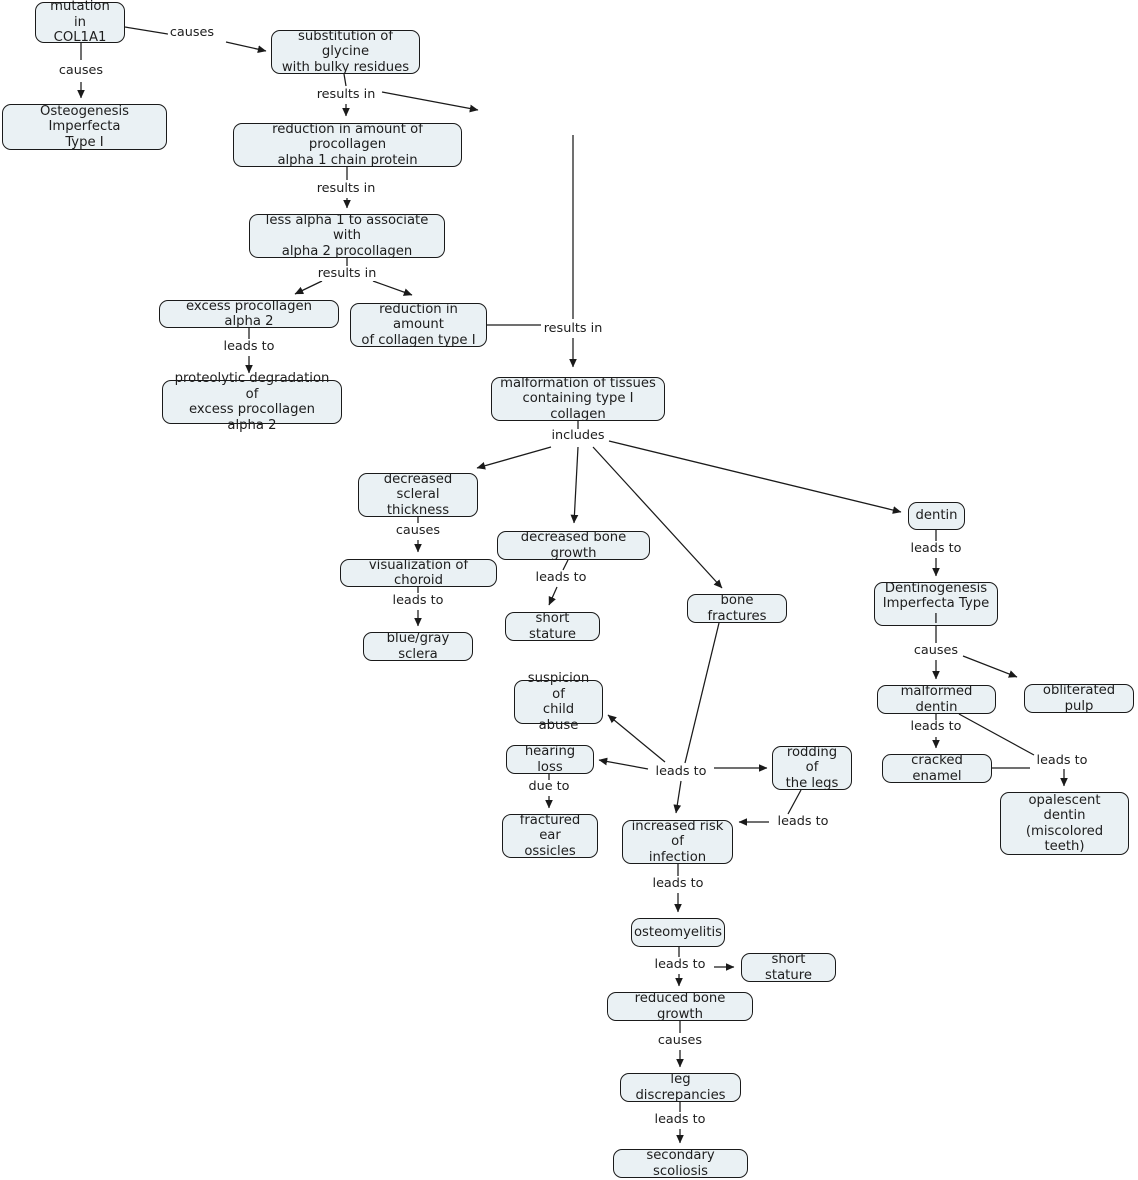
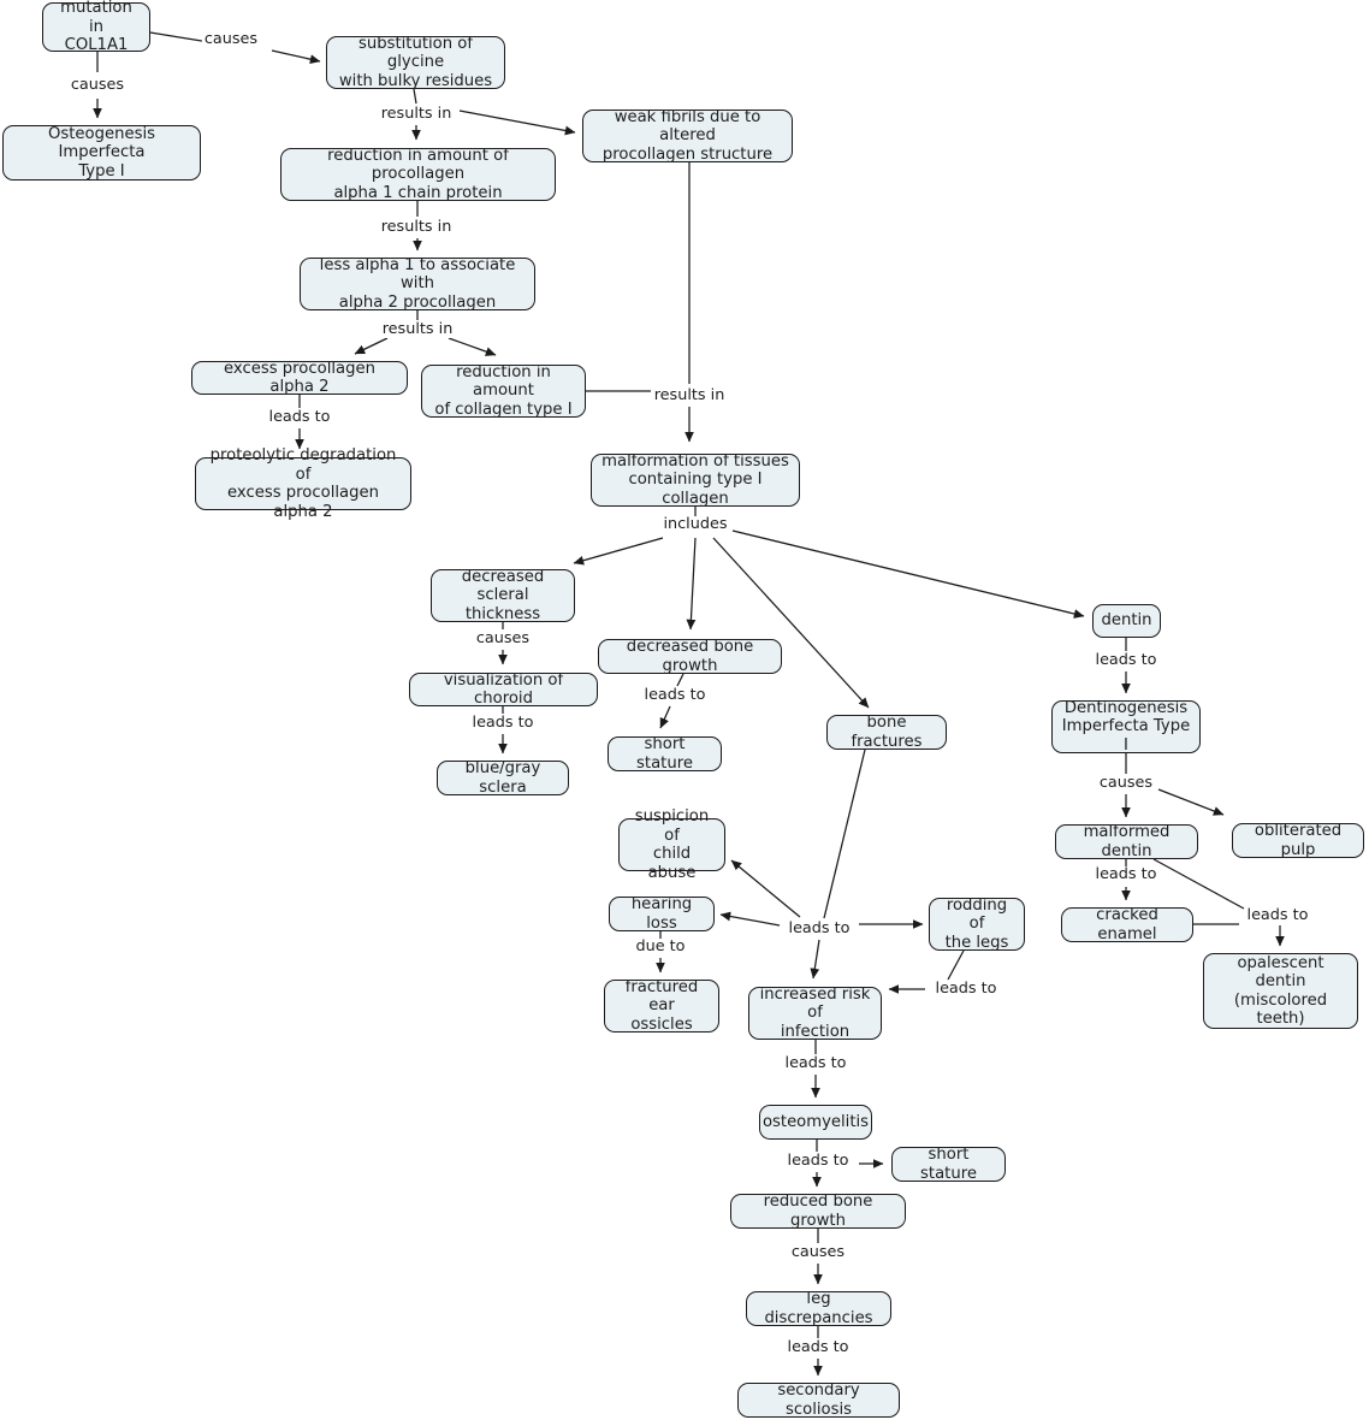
  mutation in
  COL1A1
  Osteogenesis Imperfecta
  Type I
  substitution of glycine
  with bulky residues
+ weak fibrils due to altered
+ procollagen structure
  reduction in amount of procollagen
  alpha 1 chain protein
  less alpha 1 to associate with
  alpha 2 procollagen
  excess procollagen alpha 2
  reduction in amount
  of collagen type I
  proteolytic degradation of
  excess procollagen alpha 2
  malformation of tissues
  containing type I collagen
  decreased scleral
  thickness
  decreased bone growth
  bone fractures
  dentin
  visualization of choroid
  short stature
  blue/gray sclera
  Dentinogenesis
  Imperfecta Type I
  malformed dentin
  obliterated pulp
  suspicion of
  child abuse
  hearing loss
  rodding of
  the legs
  cracked enamel
  opalescent
  dentin (miscolored
  teeth)
  fractured ear
  ossicles
  increased risk of
  infection
  osteomyelitis
  short stature
  reduced bone growth
  leg discrepancies
  secondary scoliosis
  causes
  causes
  results in
  results in
  results in
  leads to
  results in
  includes
  causes
  leads to
  leads to
  leads to
  causes
  leads to
  leads to
  leads to
  due to
  leads to
  leads to
  leads to
  causes
  leads to
